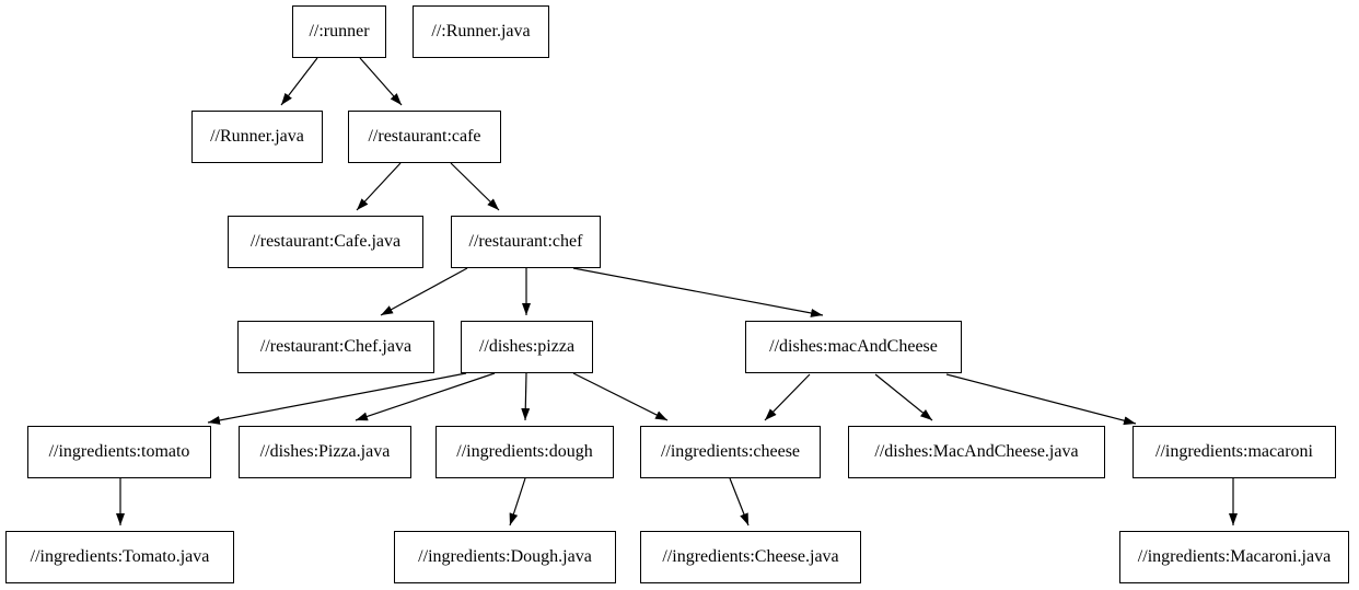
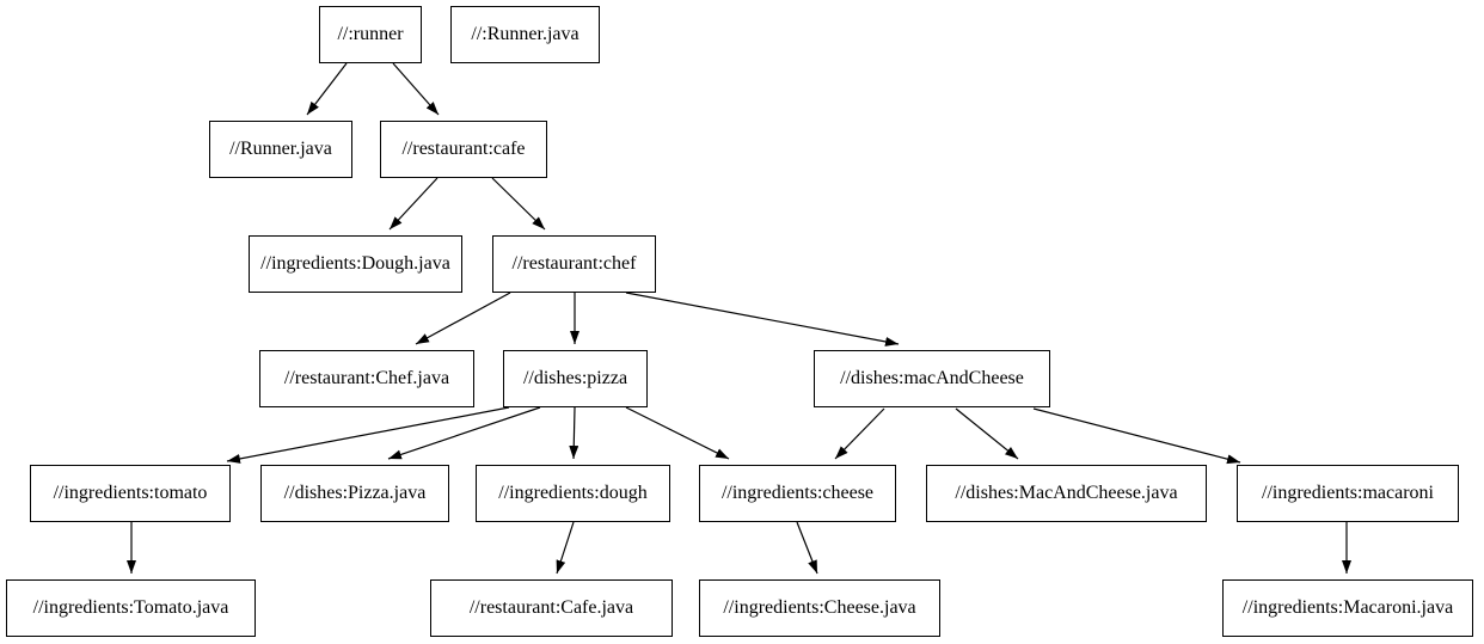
  //:runner
  //:Runner.java
  //Runner.java
  //restaurant:cafe
- //restaurant:Cafe.java
+ //ingredients:Dough.java
  //restaurant:chef
  //restaurant:Chef.java
  //dishes:pizza
  //dishes:macAndCheese
  //ingredients:tomato
  //dishes:Pizza.java
  //ingredients:dough
  //ingredients:cheese
  //dishes:MacAndCheese.java
  //ingredients:macaroni
  //ingredients:Tomato.java
- //ingredients:Dough.java
+ //restaurant:Cafe.java
  //ingredients:Cheese.java
  //ingredients:Macaroni.java
